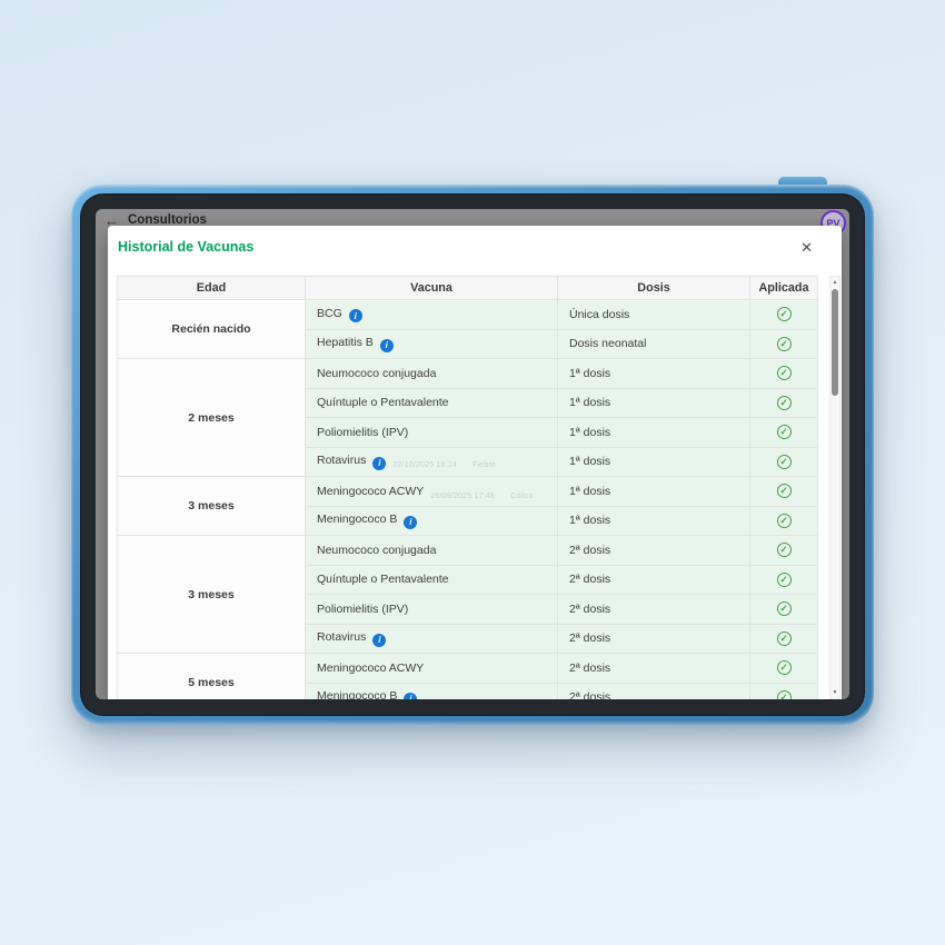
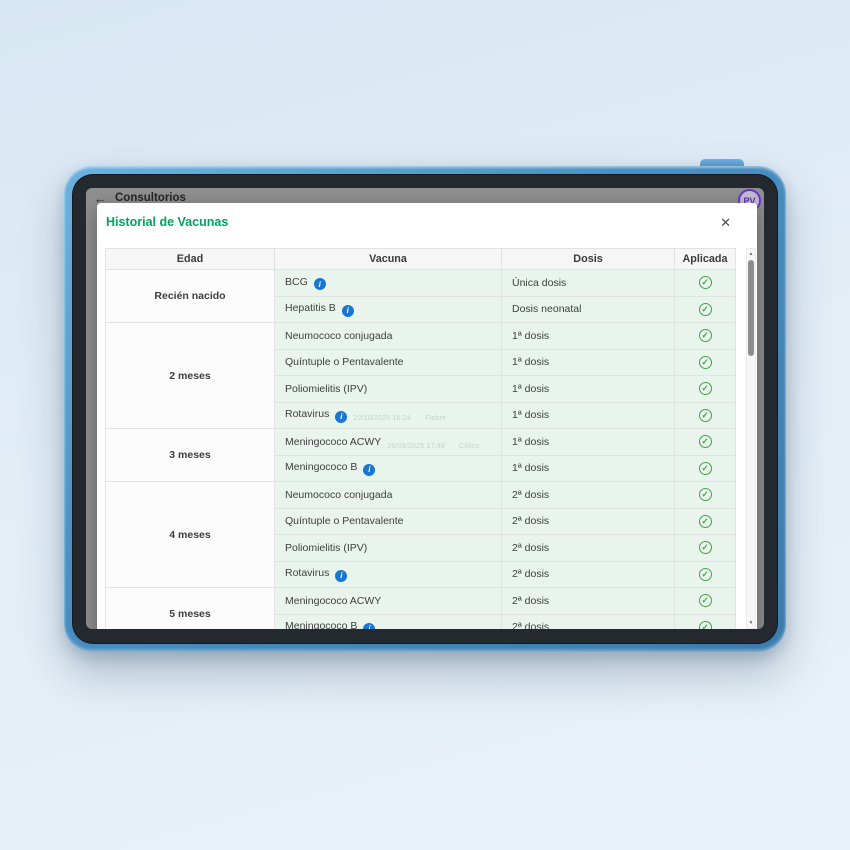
  ←
  Consultorios
  PV
  Historial de Vacunas
  ✕
  Edad	Vacuna	Dosis	Aplicada
  Recién nacido	BCG i	Única dosis	✓
  Hepatitis B i	Dosis neonatal	✓
  2 meses	Neumococo conjugada	1ª dosis	✓
  Quíntuple o Pentavalente	1ª dosis	✓
  Poliomielitis (IPV)	1ª dosis	✓
  Meningococo B i	1ª dosis	✓
- 3 meses	Neumococo conjugada	2ª dosis	✓
+ 4 meses	Neumococo conjugada	2ª dosis	✓
  Quíntuple o Pentavalente	2ª dosis	✓
  Poliomielitis (IPV)	2ª dosis	✓
  Rotavirus i	2ª dosis	✓
  5 meses	Meningococo ACWY	2ª dosis	✓
  Meningococo B i	2ª dosis	✓
